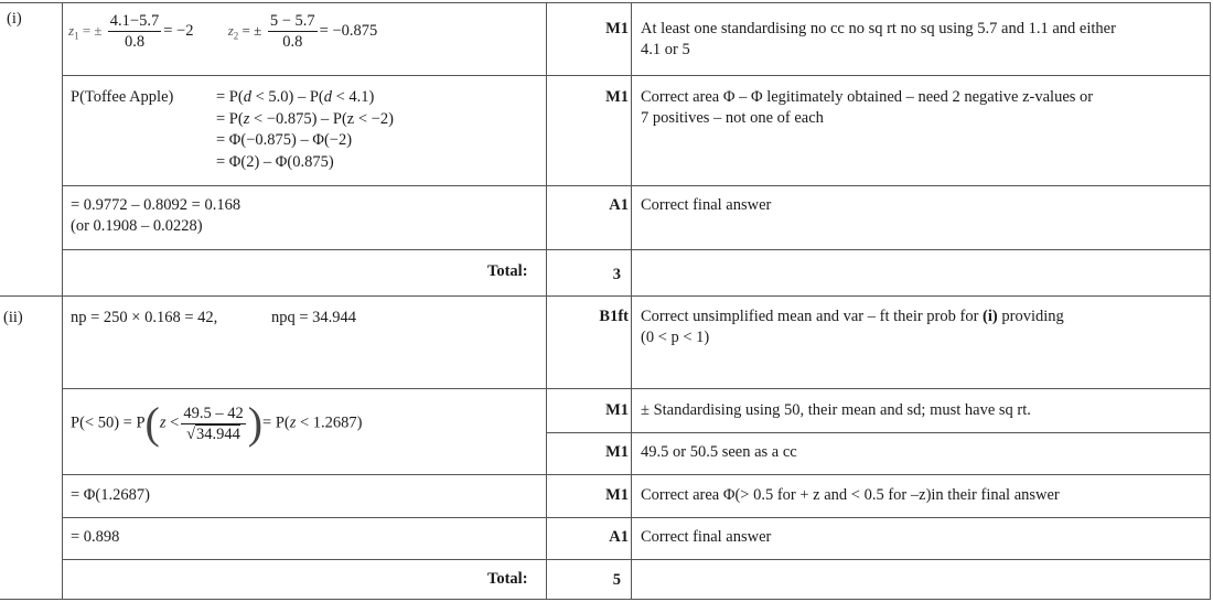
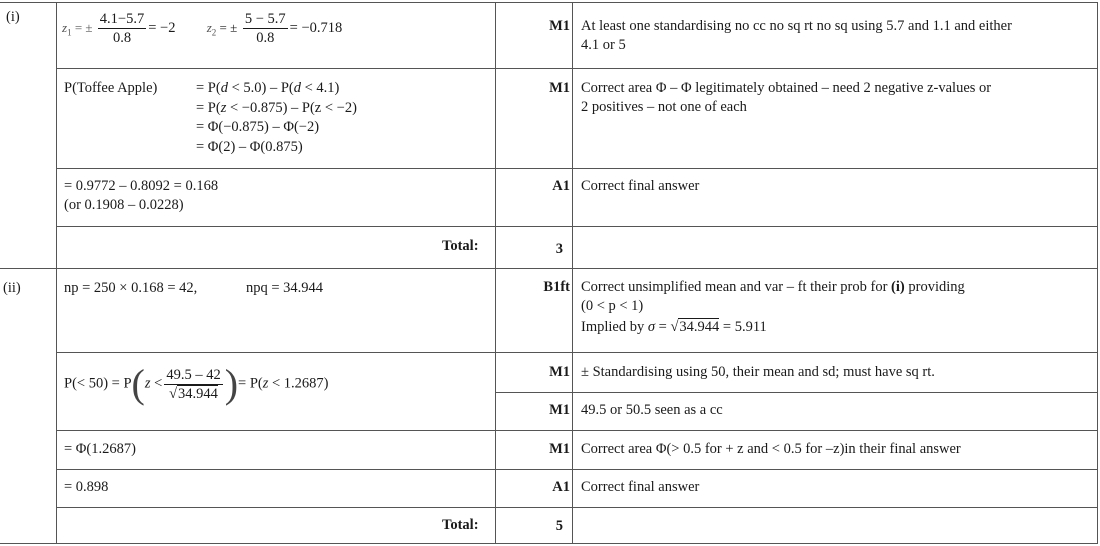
  (i)
  z1 = ±
  4.1−5.7
  0.8
  = −2 z2 = ±
  5 − 5.7
  0.8
- = −0.875
+ = −0.718
  M1
  At least one standardising no cc no sq rt no sq using 5.7 and 1.1 and either
  4.1 or 5
  P(Toffee Apple)
  = P(d < 5.0) – P(d < 4.1)
  = P(z < −0.875) – P(z < −2)
  = Φ(−0.875) – Φ(−2)
  = Φ(2) – Φ(0.875)
  M1
  Correct area Φ – Φ legitimately obtained – need 2 negative z-values or
- 7 positives – not one of each
+ 2 positives – not one of each
  = 0.9772 – 0.8092 = 0.168
  (or 0.1908 – 0.0228)
  A1
  Correct final answer
  Total:
  3
  (ii)
  np = 250 × 0.168 = 42,
  npq = 34.944
  B1ft
  Correct unsimplified mean and var – ft their prob for (i) providing
  (0 < p < 1)
+ Implied by σ = √34.944 = 5.911
  P(< 50) = P(z <
  49.5 – 42
  √34.944
  )= P(z < 1.2687)
  M1
  ± Standardising using 50, their mean and sd; must have sq rt.
  M1
  49.5 or 50.5 seen as a cc
  = Φ(1.2687)
  M1
  Correct area Φ(> 0.5 for + z and < 0.5 for –z)in their final answer
  = 0.898
  A1
  Correct final answer
  Total:
  5
